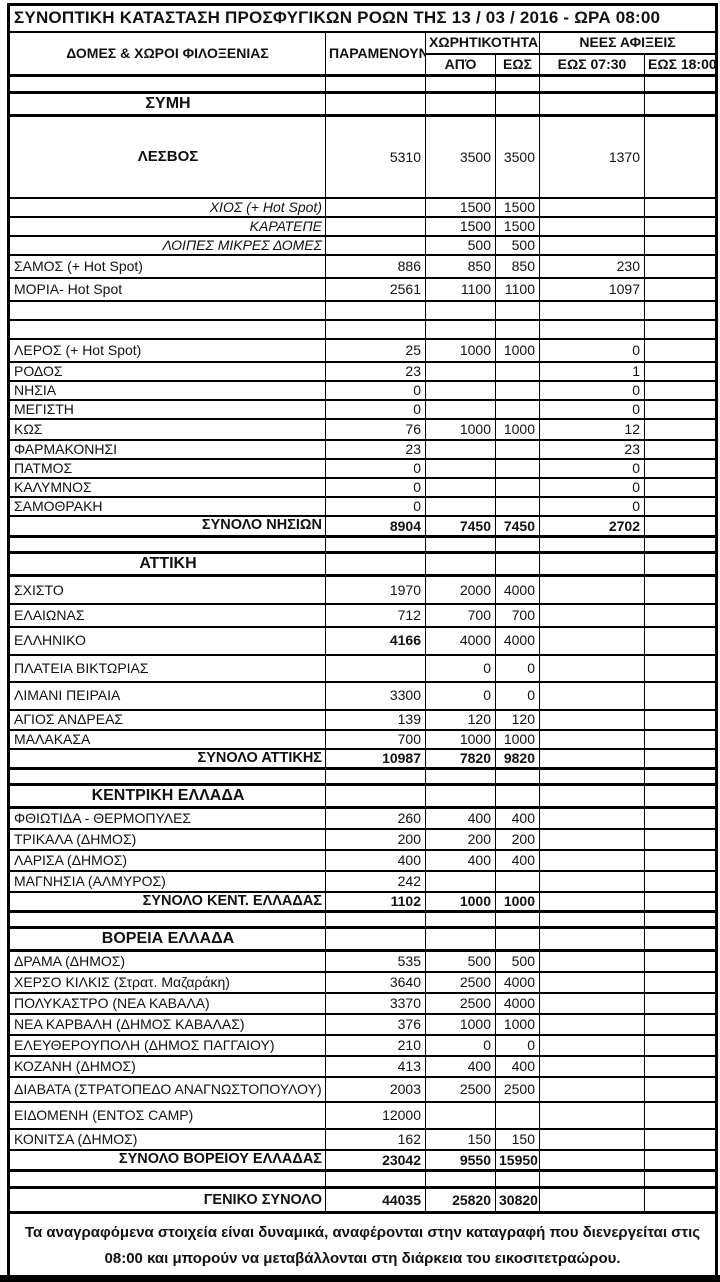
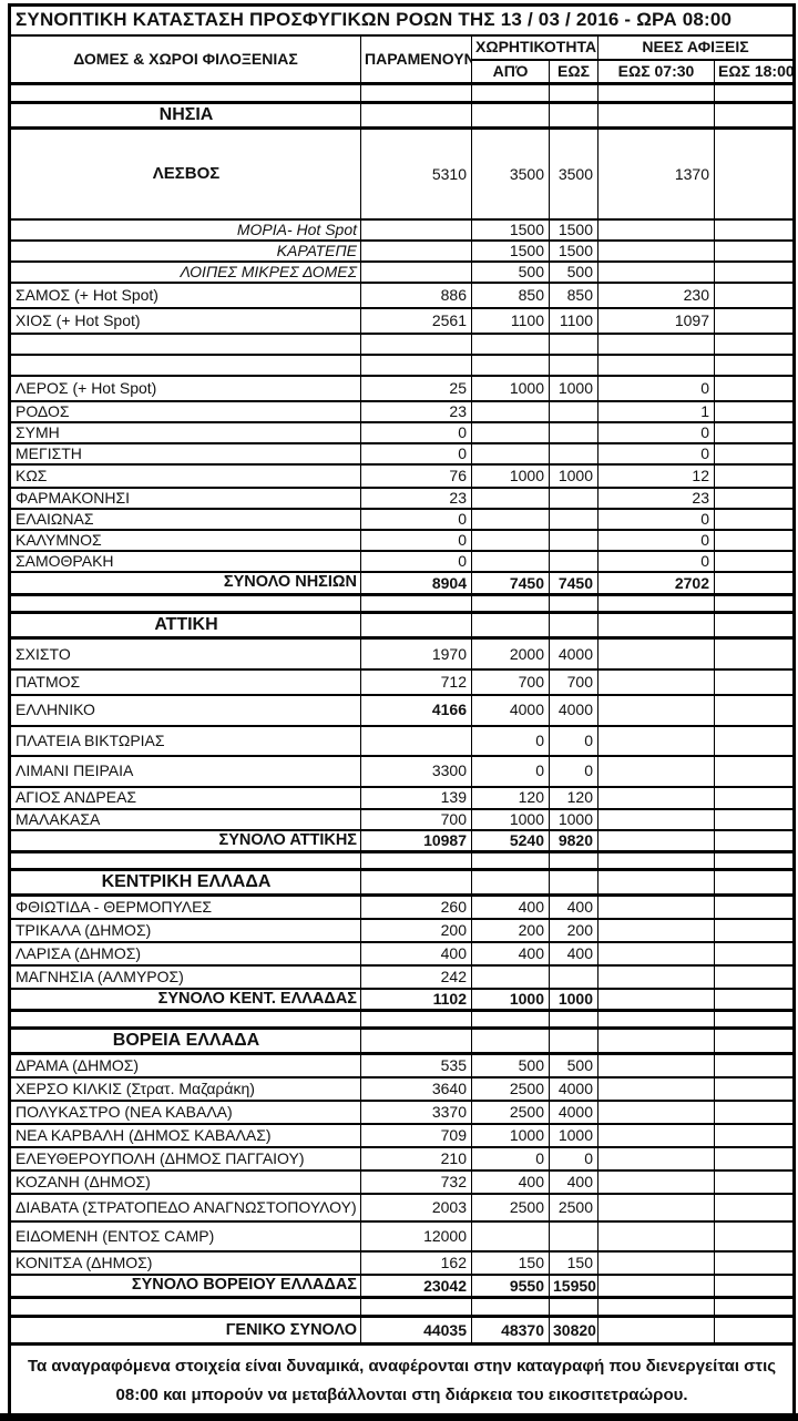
  ΣΥΝΟΠΤΙΚΗ ΚΑΤΑΣΤΑΣΗ ΠΡΟΣΦΥΓΙΚΩΝ ΡΟΩΝ ΤΗΣ 13 / 03 / 2016 - ΩΡΑ 08:00
  ΔΟΜΕΣ & ΧΩΡΟΙ ΦΙΛΟΞΕΝΙΑΣ	ΠΑΡΑΜΕΝΟΥΝ	ΧΩΡΗΤΙΚΟΤΗΤΑ	ΝΕΕΣ ΑΦΙΞΕΙΣ
  ΑΠΌ	ΕΩΣ	ΕΩΣ 07:30	ΕΩΣ 18:00
- ΣΥΜΗ
+ ΝΗΣΙΑ
  ΛΕΣΒΟΣ	5310	3500	3500	1370
- ΧΙΟΣ (+ Hot Spot)		1500	1500
+ ΜΟΡΙΑ- Hot Spot		1500	1500
  ΚΑΡΑΤΕΠΕ		1500	1500
  ΛΟΙΠΕΣ ΜΙΚΡΕΣ ΔΟΜΕΣ		500	500
  ΣΑΜΟΣ (+ Hot Spot)	886	850	850	230
- ΜΟΡΙΑ- Hot Spot	2561	1100	1100	1097
+ ΧΙΟΣ (+ Hot Spot)	2561	1100	1100	1097
  ΛΕΡΟΣ (+ Hot Spot)	25	1000	1000	0
  ΡΟΔΟΣ	23			1
- ΝΗΣΙΑ	0			0
+ ΣΥΜΗ	0			0
  ΜΕΓΙΣΤΗ	0			0
  ΚΩΣ	76	1000	1000	12
  ΦΑΡΜΑΚΟΝΗΣΙ	23			23
- ΠΑΤΜΟΣ	0			0
+ ΕΛΑΙΩΝΑΣ	0			0
  ΚΑΛΥΜΝΟΣ	0			0
  ΣΑΜΟΘΡΑΚΗ	0			0
  ΣΥΝΟΛΟ ΝΗΣΙΩΝ	8904	7450	7450	2702
  ΑΤΤΙΚΗ
  ΣΧΙΣΤΟ	1970	2000	4000
- ΕΛΑΙΩΝΑΣ	712	700	700
+ ΠΑΤΜΟΣ	712	700	700
  ΕΛΛΗΝΙΚΟ	4166	4000	4000
  ΠΛΑΤΕΙΑ ΒΙΚΤΩΡΙΑΣ		0	0
  ΛΙΜΑΝΙ ΠΕΙΡΑΙΑ	3300	0	0
  ΑΓΙΟΣ ΑΝΔΡΕΑΣ	139	120	120
  ΜΑΛΑΚΑΣΑ	700	1000	1000
- ΣΥΝΟΛΟ ΑΤΤΙΚΗΣ	10987	7820	9820
+ ΣΥΝΟΛΟ ΑΤΤΙΚΗΣ	10987	5240	9820
  ΚΕΝΤΡΙΚΗ ΕΛΛΑΔΑ
  ΦΘΙΩΤΙΔΑ - ΘΕΡΜΟΠΥΛΕΣ	260	400	400
  ΤΡΙΚΑΛΑ (ΔΗΜΟΣ)	200	200	200
  ΛΑΡΙΣΑ (ΔΗΜΟΣ)	400	400	400
  ΜΑΓΝΗΣΙΑ (ΑΛΜΥΡΟΣ)	242
  ΣΥΝΟΛΟ ΚΕΝΤ. ΕΛΛΑΔΑΣ	1102	1000	1000
  ΒΟΡΕΙΑ ΕΛΛΑΔΑ
  ΔΡΑΜΑ (ΔΗΜΟΣ)	535	500	500
  ΧΕΡΣΟ ΚΙΛΚΙΣ (Στρατ. Μαζαράκη)	3640	2500	4000
  ΠΟΛΥΚΑΣΤΡΟ (ΝΕΑ ΚΑΒΑΛΑ)	3370	2500	4000
- ΝΕΑ ΚΑΡΒΑΛΗ (ΔΗΜΟΣ ΚΑΒΑΛΑΣ)	376	1000	1000
+ ΝΕΑ ΚΑΡΒΑΛΗ (ΔΗΜΟΣ ΚΑΒΑΛΑΣ)	709	1000	1000
  ΕΛΕΥΘΕΡΟΥΠΟΛΗ (ΔΗΜΟΣ ΠΑΓΓΑΙΟΥ)	210	0	0
- ΚΟΖΑΝΗ (ΔΗΜΟΣ)	413	400	400
+ ΚΟΖΑΝΗ (ΔΗΜΟΣ)	732	400	400
  ΔΙΑΒΑΤΑ (ΣΤΡΑΤΟΠΕΔΟ ΑΝΑΓΝΩΣΤΟΠΟΥΛΟΥ)	2003	2500	2500
  ΕΙΔΟΜΕΝΗ (ΕΝΤΟΣ CAMP)	12000
  ΚΟΝΙΤΣΑ (ΔΗΜΟΣ)	162	150	150
  ΣΥΝΟΛΟ ΒΟΡΕΙΟΥ ΕΛΛΑΔΑΣ	23042	9550	15950
- ΓΕΝΙΚΟ ΣΥΝΟΛΟ	44035	25820	30820
+ ΓΕΝΙΚΟ ΣΥΝΟΛΟ	44035	48370	30820
  Τα αναγραφόμενα στοιχεία είναι δυναμικά, αναφέρονται στην καταγραφή που διενεργείται στις 08:00 και μπορούν να μεταβάλλονται στη διάρκεια του εικοσιτετραώρου.
